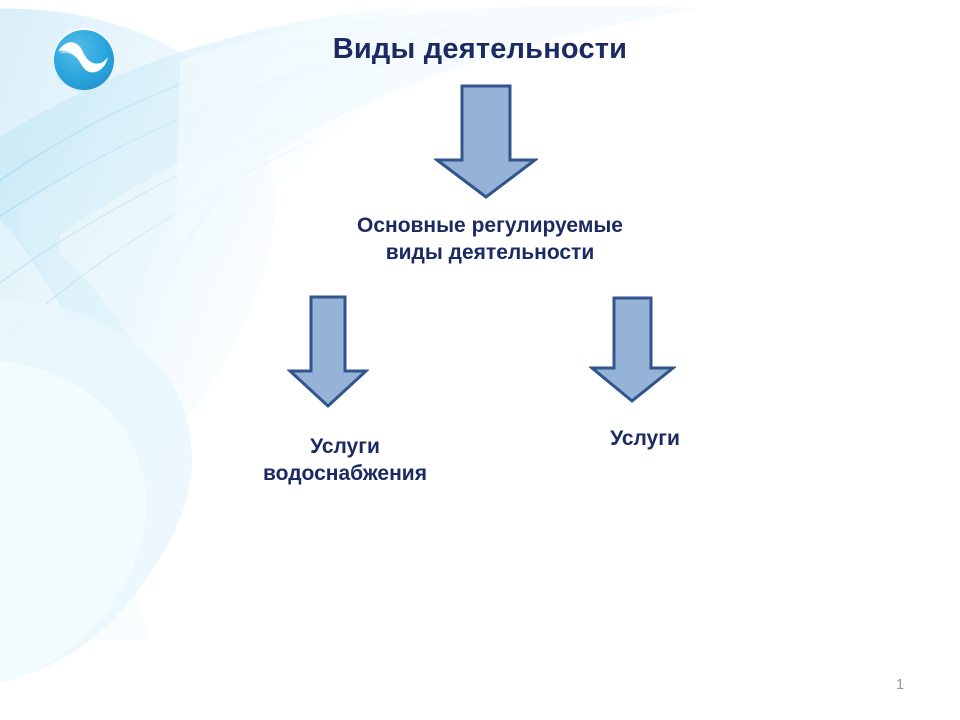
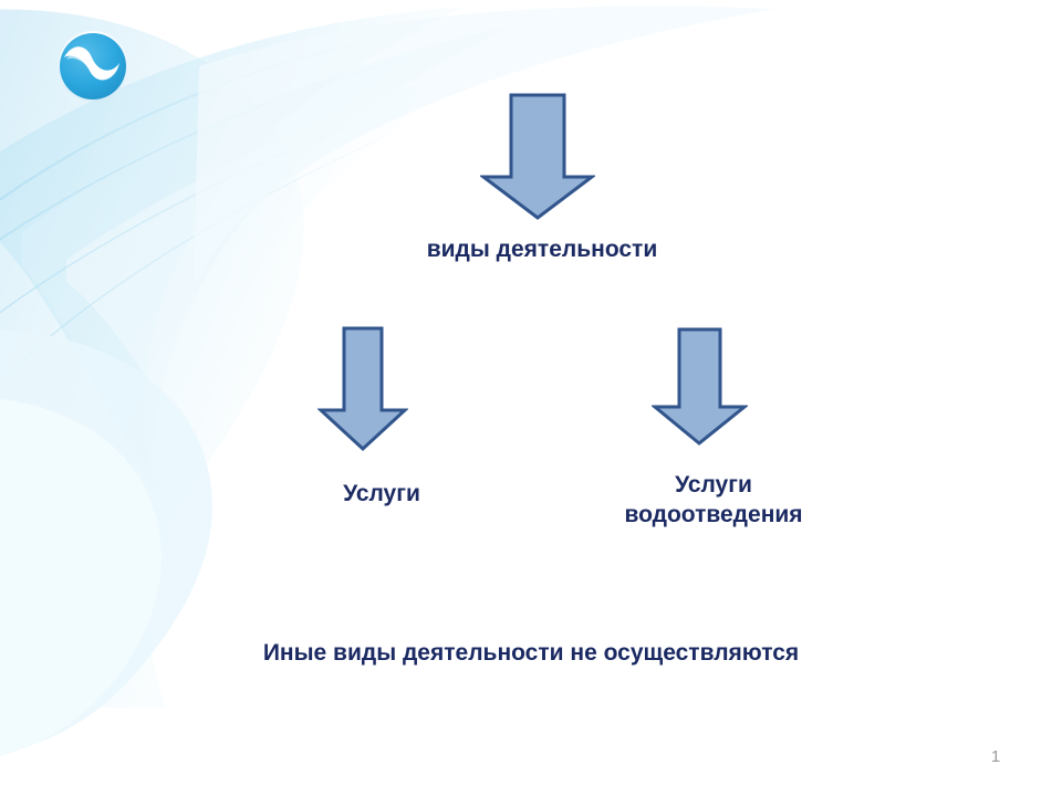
- Виды деятельности
- Основные регулируемые
  виды деятельности
  Услуги
- водоснабжения
  Услуги
+ водоотведения
+ Иные виды деятельности не осуществляются
  1
